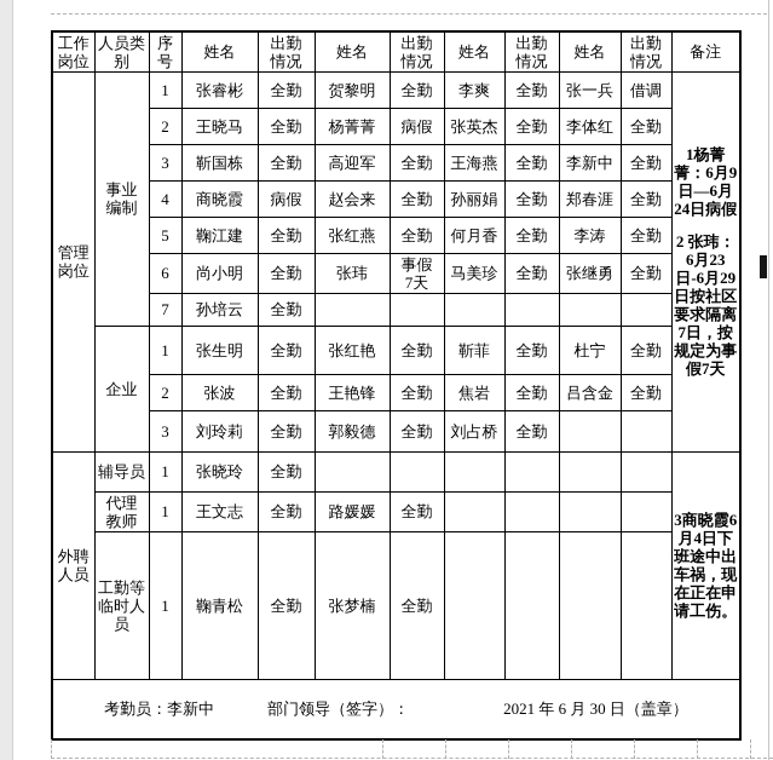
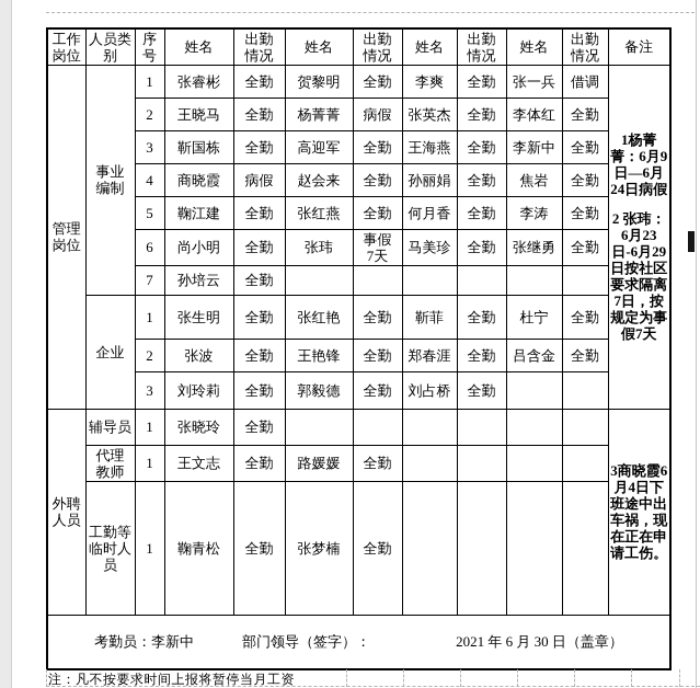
  工作岗位	人员类别	序号	姓名	出勤情况	姓名	出勤情况	姓名	出勤情况	姓名	出勤情况	备注
  管理岗位	事业编制	1	张睿彬	全勤	贺黎明	全勤	李爽	全勤	张一兵	借调	1杨菁菁：6月9日—6月24日病假2 张玮：6月23日-6月29日按社区要求隔离7日，按规定为事假7天
  2	王晓马	全勤	杨菁菁	病假	张英杰	全勤	李体红	全勤
  3	靳国栋	全勤	高迎军	全勤	王海燕	全勤	李新中	全勤
- 4	商晓霞	病假	赵会来	全勤	孙丽娟	全勤	郑春涯	全勤
+ 4	商晓霞	病假	赵会来	全勤	孙丽娟	全勤	焦岩	全勤
  5	鞠江建	全勤	张红燕	全勤	何月香	全勤	李涛	全勤
  6	尚小明	全勤	张玮	事假7天	马美珍	全勤	张继勇	全勤
  7	孙培云	全勤
  企业	1	张生明	全勤	张红艳	全勤	靳菲	全勤	杜宁	全勤
- 2	张波	全勤	王艳锋	全勤	焦岩	全勤	吕含金	全勤
+ 2	张波	全勤	王艳锋	全勤	郑春涯	全勤	吕含金	全勤
  3	刘玲莉	全勤	郭毅德	全勤	刘占桥	全勤
  外聘人员	辅导员	1	张晓玲	全勤							3商晓霞6月4日下班途中出车祸，现在正在申请工伤。
  代理教师	1	王文志	全勤	路媛媛	全勤
  工勤等临时人员	1	鞠青松	全勤	张梦楠	全勤
  考勤员：李新中 部门领导（签字）： 2021 年 6 月 30 日（盖章）
+ 注：凡不按要求时间上报将暂停当月工资
